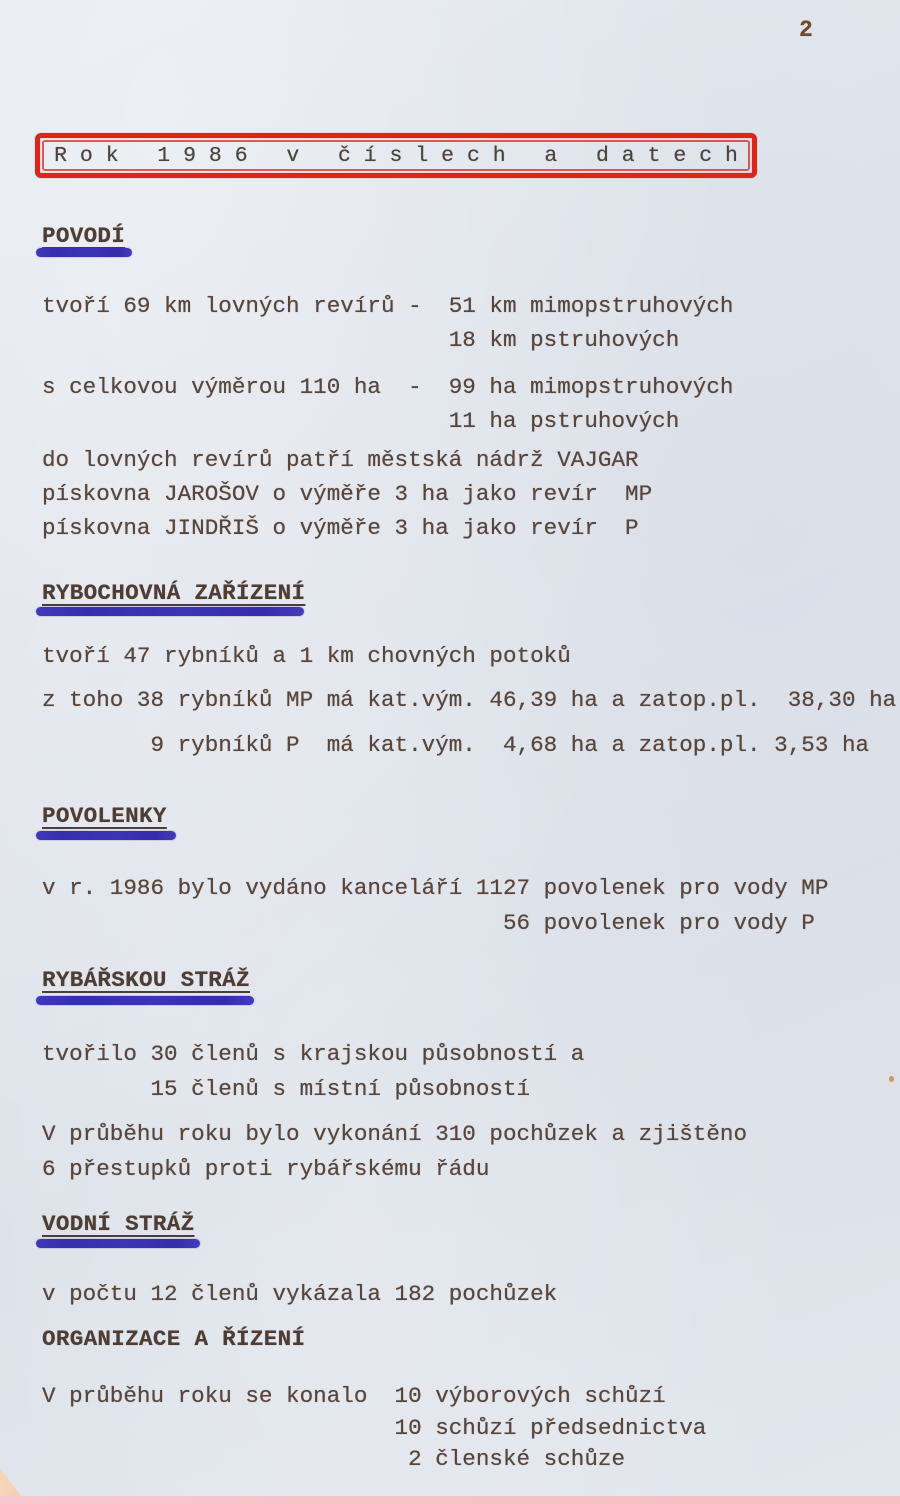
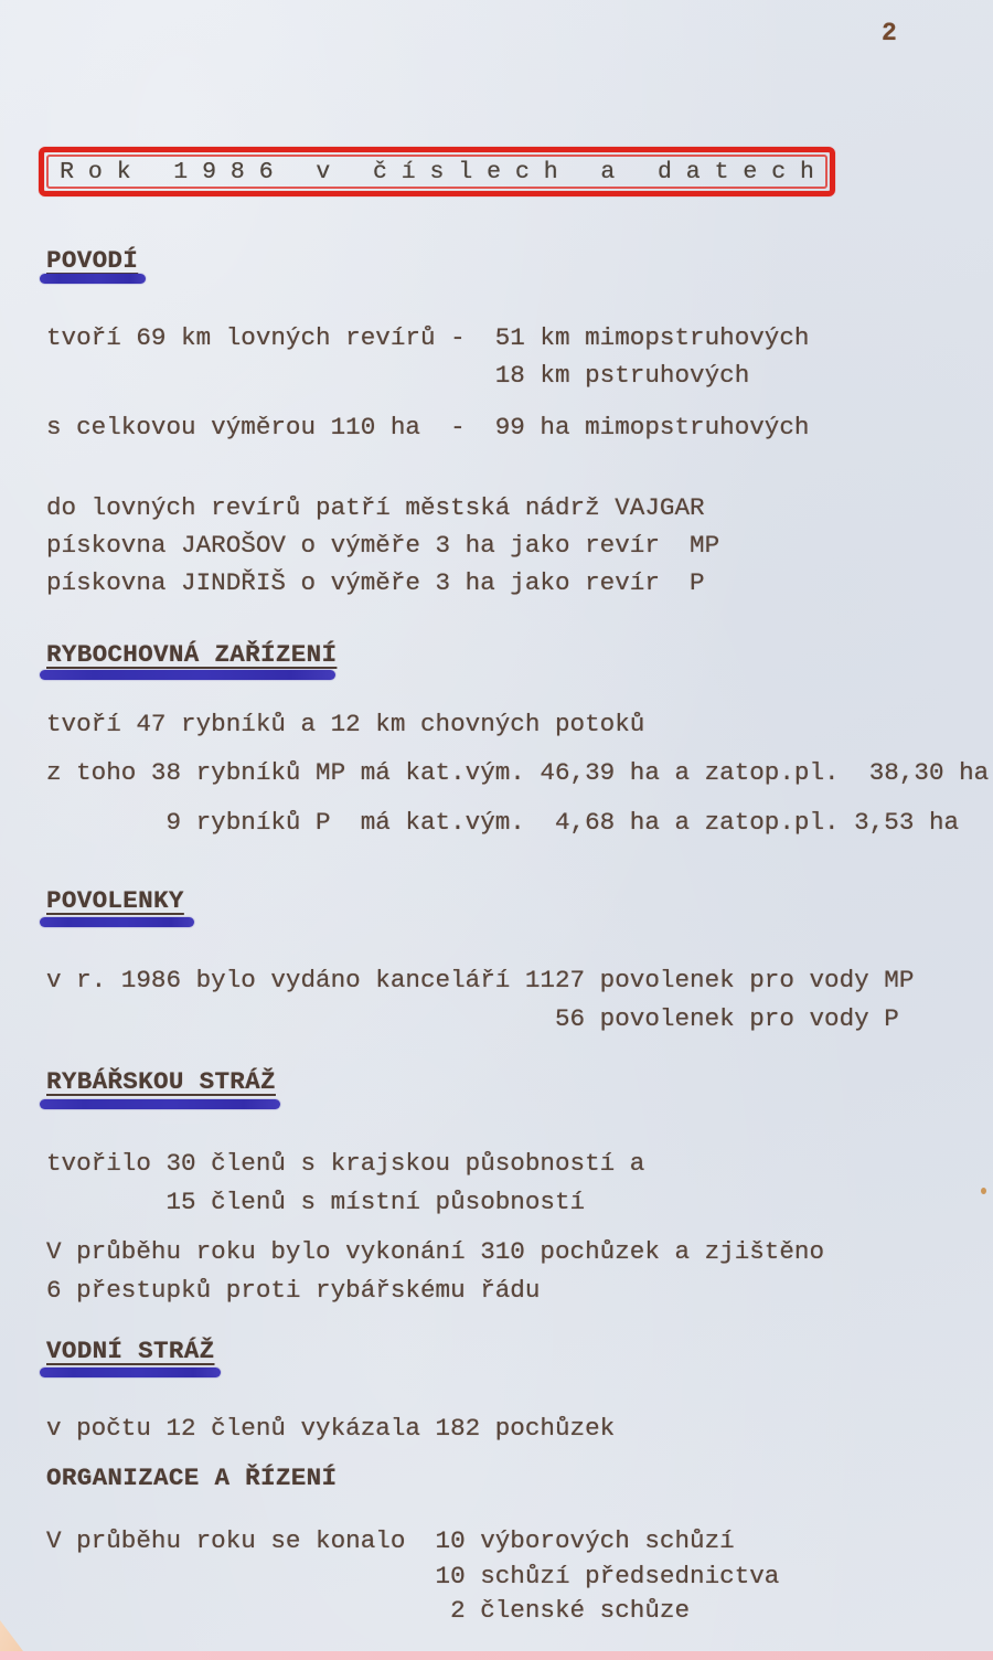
  2
  R o k 1 9 8 6 v č í s l e c h a d a t e c h
  POVODÍ
  tvoří 69 km lovných revírů - 51 km mimopstruhových
  18 km pstruhových
  s celkovou výměrou 110 ha - 99 ha mimopstruhových
- 11 ha pstruhových
  do lovných revírů patří městská nádrž VAJGAR
  pískovna JAROŠOV o výměře 3 ha jako revír MP
  pískovna JINDŘIŠ o výměře 3 ha jako revír P
  RYBOCHOVNÁ ZAŘÍZENÍ
- tvoří 47 rybníků a 1 km chovných potoků
+ tvoří 47 rybníků a 12 km chovných potoků
  z toho 38 rybníků MP má kat.vým. 46,39 ha a zatop.pl. 38,30 ha
  9 rybníků P má kat.vým. 4,68 ha a zatop.pl. 3,53 ha
  POVOLENKY
  v r. 1986 bylo vydáno kanceláří 1127 povolenek pro vody MP
  56 povolenek pro vody P
  RYBÁŘSKOU STRÁŽ
  tvořilo 30 členů s krajskou působností a
  15 členů s místní působností
  V průběhu roku bylo vykonání 310 pochůzek a zjištěno
  6 přestupků proti rybářskému řádu
  VODNÍ STRÁŽ
  v počtu 12 členů vykázala 182 pochůzek
  ORGANIZACE A ŘÍZENÍ
  V průběhu roku se konalo 10 výborových schůzí
  10 schůzí předsednictva
  2 členské schůze
